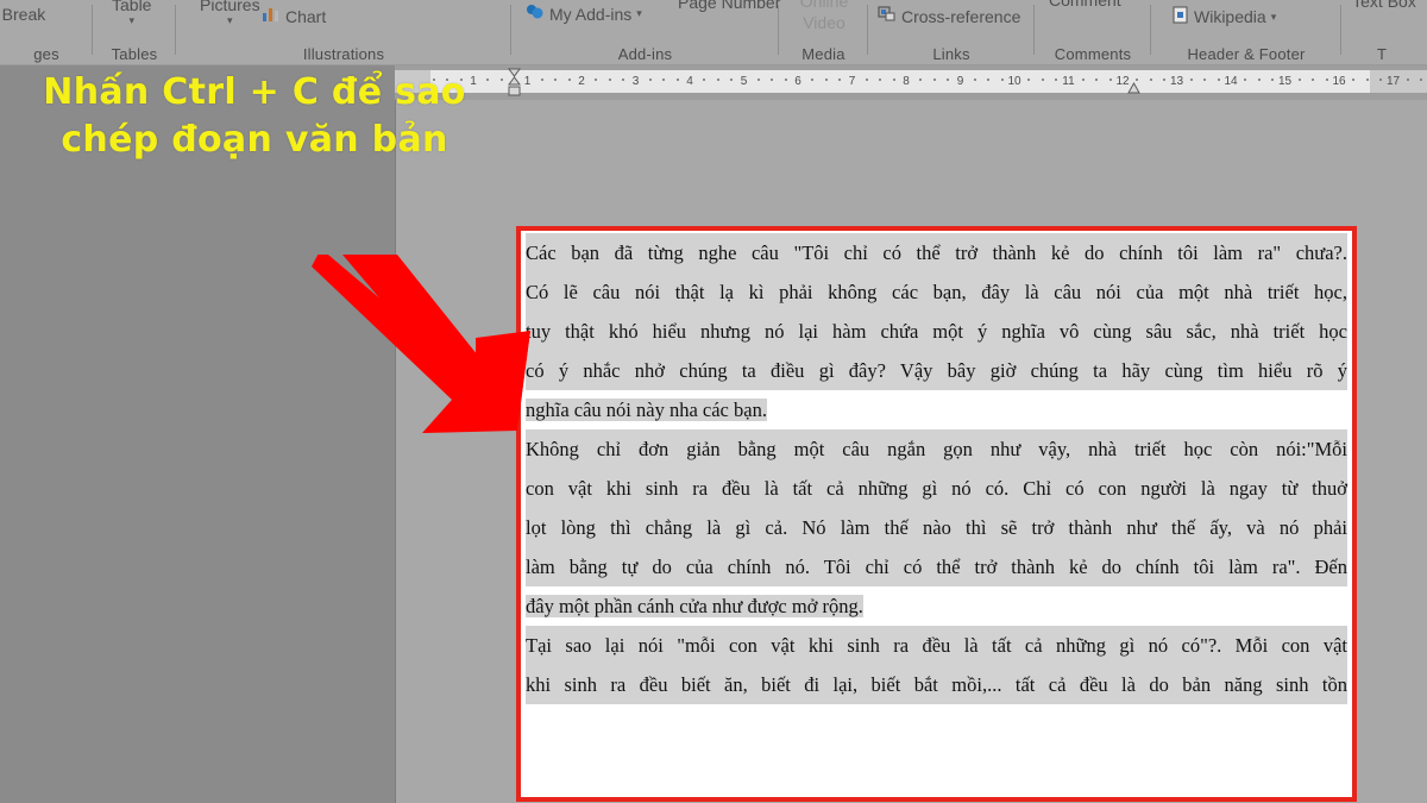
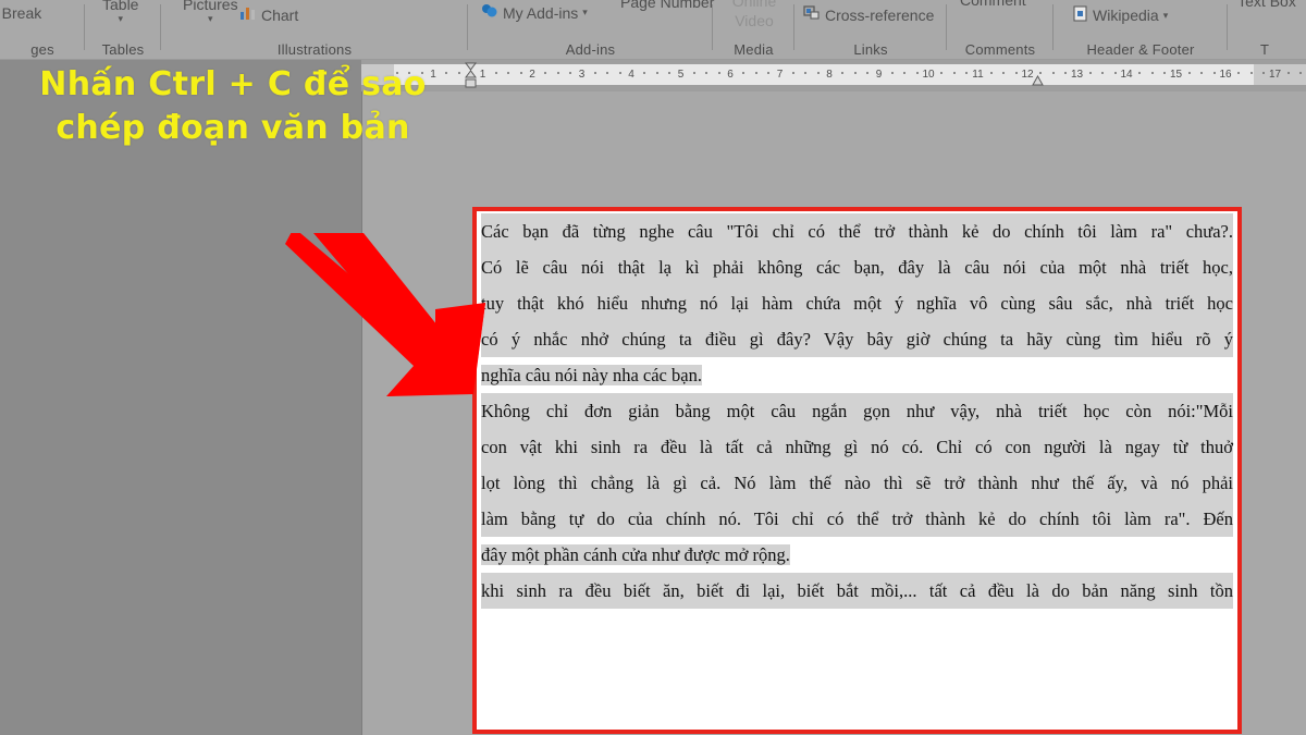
  Break
  ges
  Table
  ▾
  Tables
  Pictures
  ▾
  Chart
  Illustrations
  My Add-ins
  ▾
  Page Number
  Add-ins
  Online Video
  Media
  Cross-reference
  Links
  Comment
  Comments
  Wikipedia
  ▾
  Header & Footer
  Text Box
  T
  1
  1
  2
  3
  4
  5
  6
  7
  8
  9
  10
  11
  12
  13
  14
  15
  16
  17
  Các bạn đã từng nghe câu "Tôi chỉ có thể trở thành kẻ do chính tôi làm ra" chưa?.
  Có lẽ câu nói thật lạ kì phải không các bạn, đây là câu nói của một nhà triết học,
  uy thật khó hiểu nhưng nó lại hàm chứa một ý nghĩa vô cùng sâu sắc, nhà triết học
  có ý nhắc nhở chúng ta điều gì đây? Vậy bây giờ chúng ta hãy cùng tìm hiểu rõ ý
  nghĩa câu nói này nha các bạn.
  Không chỉ đơn giản bằng một câu ngắn gọn như vậy, nhà triết học còn nói:"Mỗi
  con vật khi sinh ra đều là tất cả những gì nó có. Chỉ có con người là ngay từ thuở
  lọt lòng thì chẳng là gì cả. Nó làm thế nào thì sẽ trở thành như thế ấy, và nó phải
  làm bằng tự do của chính nó. Tôi chỉ có thể trở thành kẻ do chính tôi làm ra". Đến
  đây một phần cánh cửa như được mở rộng.
- Tại sao lại nói "mỗi con vật khi sinh ra đều là tất cả những gì nó có"?. Mỗi con vật
  khi sinh ra đều biết ăn, biết đi lại, biết bắt mồi,... tất cả đều là do bản năng sinh tồn
  Nhấn Ctrl + C để sao
  chép đoạn văn bản
